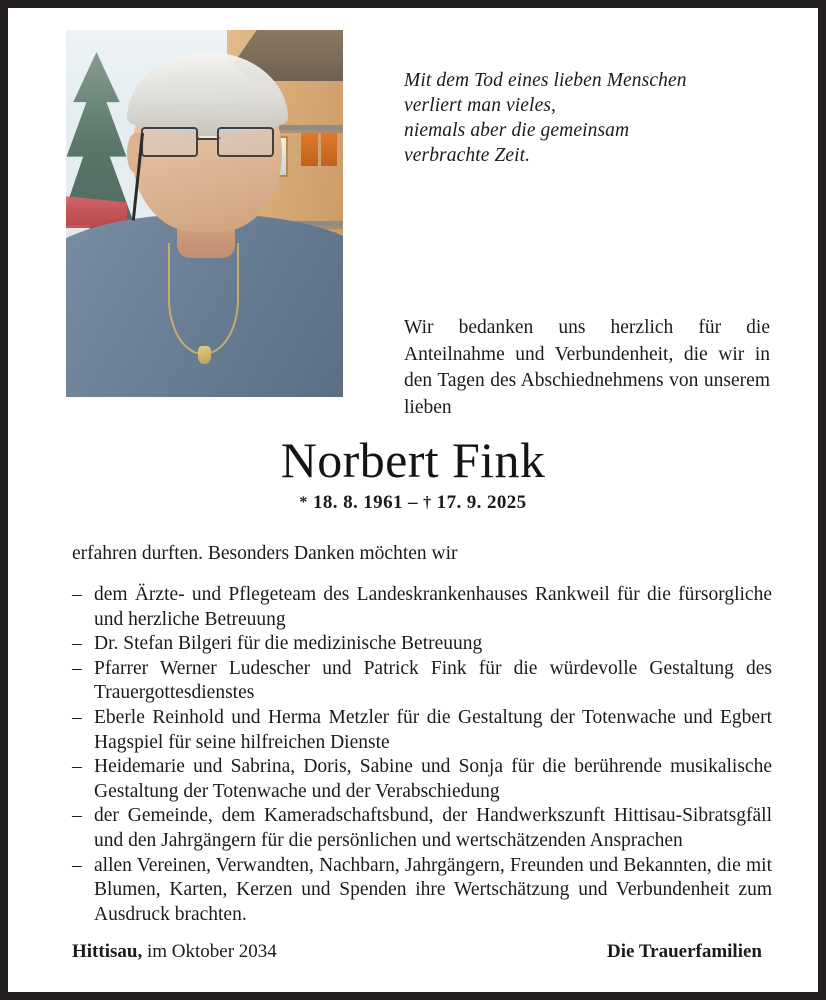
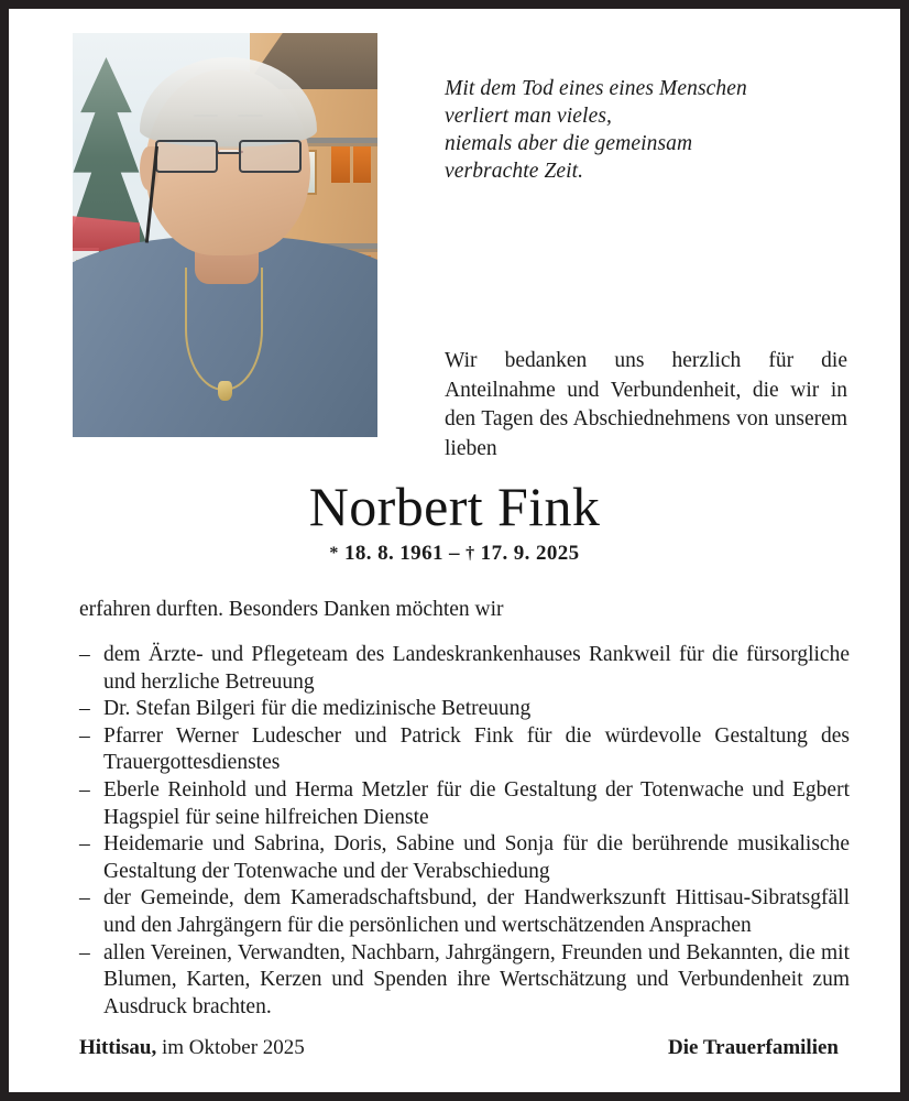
- Mit dem Tod eines lieben Menschen
+ Mit dem Tod eines eines Menschen
  verliert man vieles,
  niemals aber die gemeinsam
  verbrachte Zeit.
  Wir bedanken uns herzlich für die Anteilnahme und Verbundenheit, die wir in den Tagen des Abschiednehmens von unserem lieben
  Norbert Fink
  * 18. 8. 1961 – † 17. 9. 2025
  erfahren durften. Besonders Danken möchten wir
  –
  dem Ärzte- und Pflegeteam des Landeskrankenhauses Rankweil für die fürsorgliche und herzliche Betreuung
  –
  Dr. Stefan Bilgeri für die medizinische Betreuung
  –
  Pfarrer Werner Ludescher und Patrick Fink für die würdevolle Gestaltung des Trauergottesdienstes
  –
  Eberle Reinhold und Herma Metzler für die Gestaltung der Totenwache und Egbert Hagspiel für seine hilfreichen Dienste
  –
  Heidemarie und Sabrina, Doris, Sabine und Sonja für die berührende musikalische Gestaltung der Totenwache und der Verabschiedung
  –
  der Gemeinde, dem Kameradschaftsbund, der Handwerkszunft Hittisau-Sibratsgfäll und den Jahrgängern für die persönlichen und wertschätzenden Ansprachen
  –
  allen Vereinen, Verwandten, Nachbarn, Jahrgängern, Freunden und Bekannten, die mit Blumen, Karten, Kerzen und Spenden ihre Wertschätzung und Verbundenheit zum Ausdruck brachten.
- Hittisau, im Oktober 2034
+ Hittisau, im Oktober 2025
  Die Trauerfamilien
